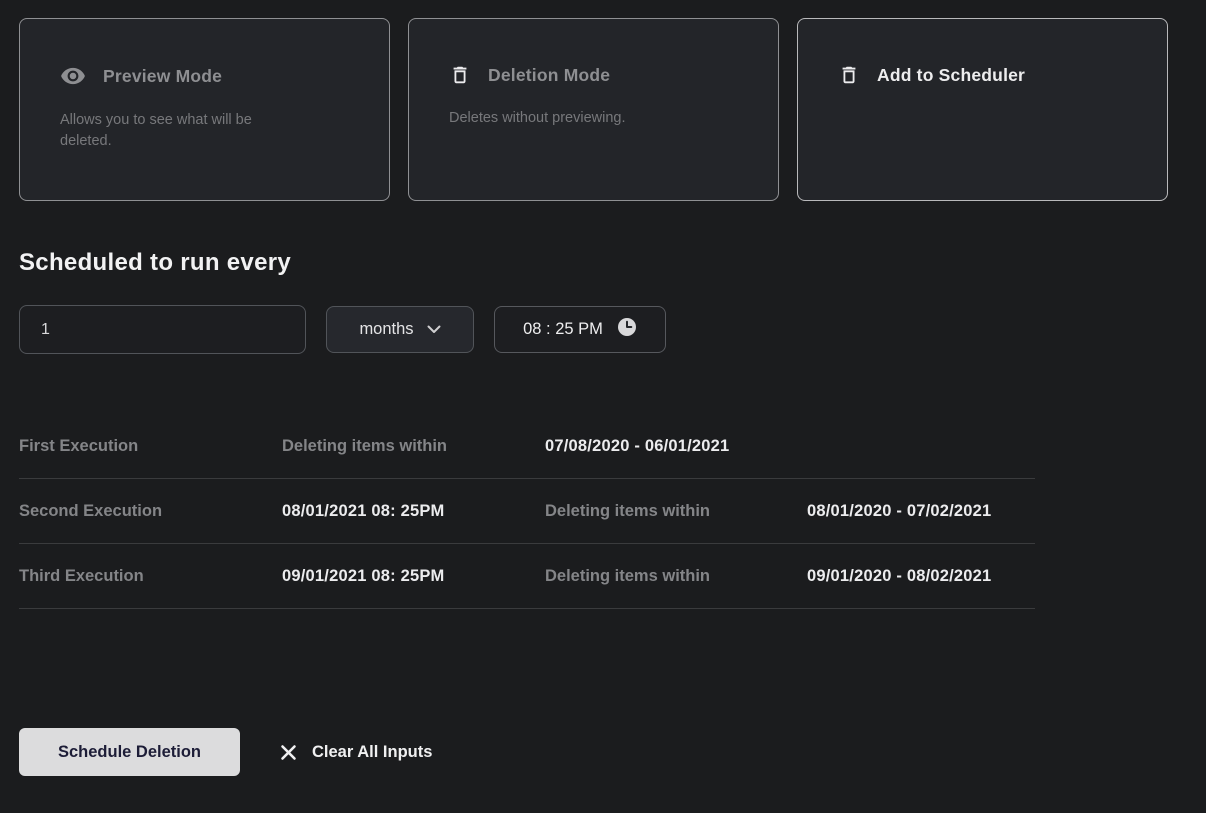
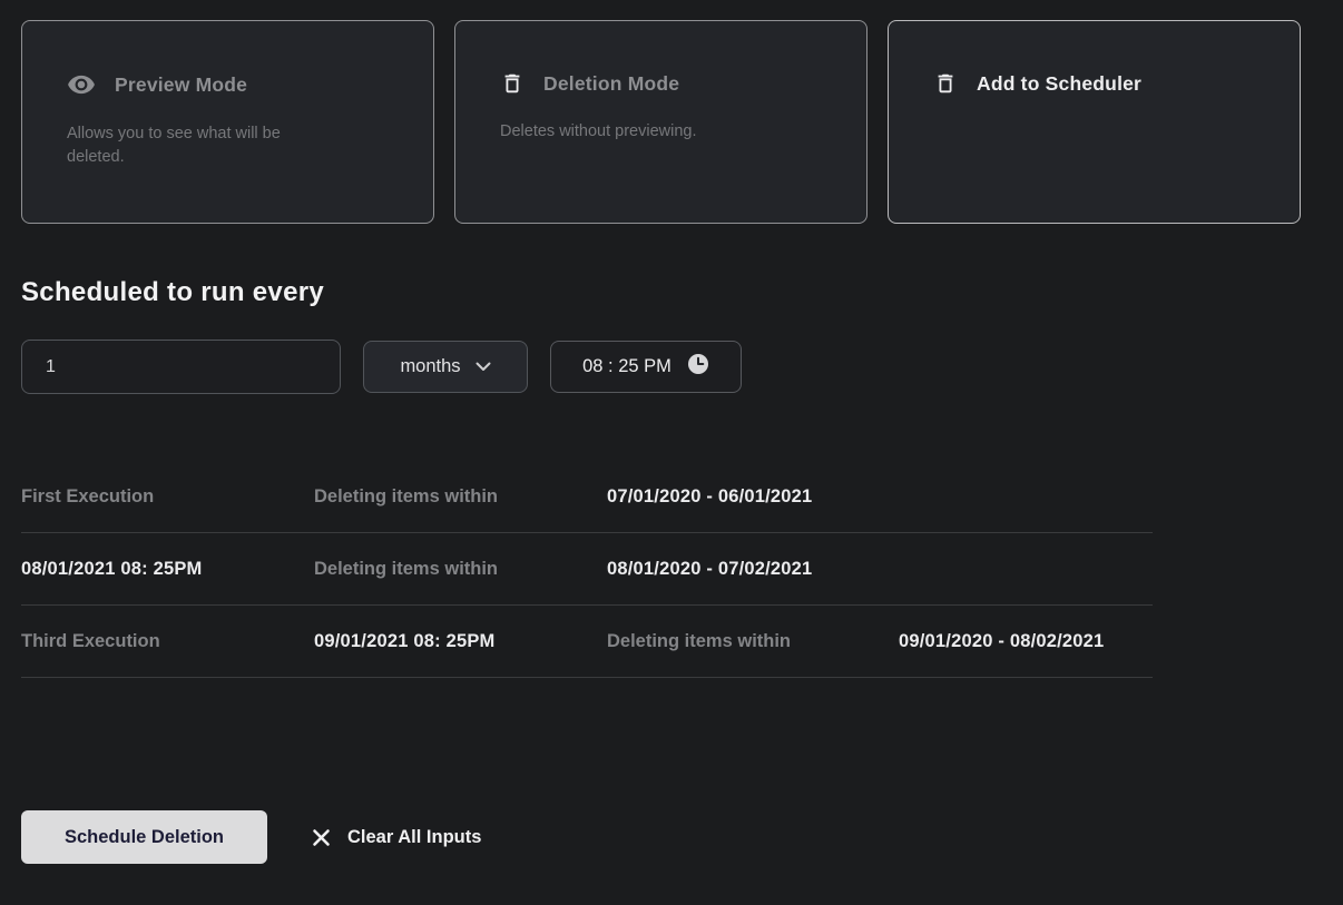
  Preview Mode
  Allows you to see what will be deleted.
  Deletion Mode
  Deletes without previewing.
  Add to Scheduler
  Scheduled to run every
  1
  months
  08 : 25 PM
  First Execution
  Deleting items within
- 07/08/2020 - 06/01/2021
+ 07/01/2020 - 06/01/2021
- Second Execution
  08/01/2021 08: 25PM
  Deleting items within
  08/01/2020 - 07/02/2021
  Third Execution
  09/01/2021 08: 25PM
  Deleting items within
  09/01/2020 - 08/02/2021
  Schedule Deletion
  Clear All Inputs
